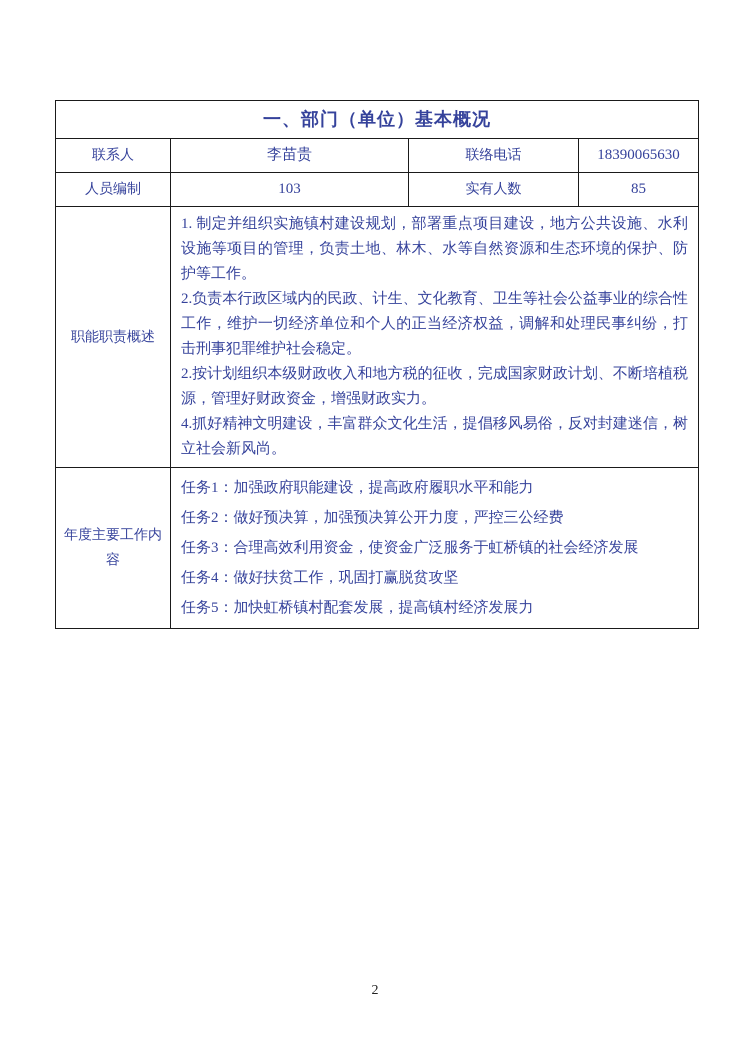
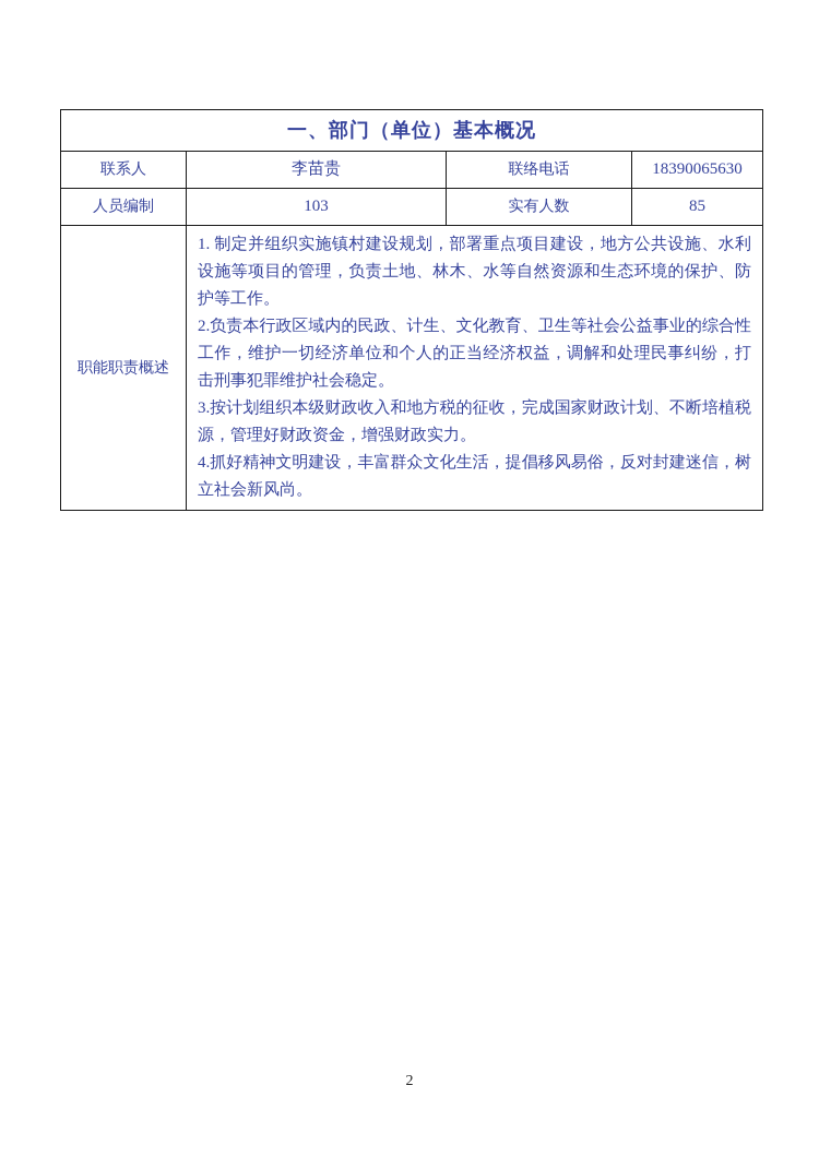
  一、部门（单位）基本概况
  联系人	李苗贵	联络电话	18390065630
  人员编制	103	实有人数	85
- 职能职责概述	1. 制定并组织实施镇村建设规划，部署重点项目建设，地方公共设施、水利设施等项目的管理，负责土地、林木、水等自然资源和生态环境的保护、防护等工作。 2.负责本行政区域内的民政、计生、文化教育、卫生等社会公益事业的综合性工作，维护一切经济单位和个人的正当经济权益，调解和处理民事纠纷，打击刑事犯罪维护社会稳定。 2.按计划组织本级财政收入和地方税的征收，完成国家财政计划、不断培植税源，管理好财政资金，增强财政实力。 4.抓好精神文明建设，丰富群众文化生活，提倡移风易俗，反对封建迷信，树立社会新风尚。
+ 职能职责概述	1. 制定并组织实施镇村建设规划，部署重点项目建设，地方公共设施、水利设施等项目的管理，负责土地、林木、水等自然资源和生态环境的保护、防护等工作。 2.负责本行政区域内的民政、计生、文化教育、卫生等社会公益事业的综合性工作，维护一切经济单位和个人的正当经济权益，调解和处理民事纠纷，打击刑事犯罪维护社会稳定。 3.按计划组织本级财政收入和地方税的征收，完成国家财政计划、不断培植税源，管理好财政资金，增强财政实力。 4.抓好精神文明建设，丰富群众文化生活，提倡移风易俗，反对封建迷信，树立社会新风尚。
- 年度主要工作内容	任务1：加强政府职能建设，提高政府履职水平和能力 任务2：做好预决算，加强预决算公开力度，严控三公经费 任务3：合理高效利用资金，使资金广泛服务于虹桥镇的社会经济发展 任务4：做好扶贫工作，巩固打赢脱贫攻坚 任务5：加快虹桥镇村配套发展，提高镇村经济发展力
  2
